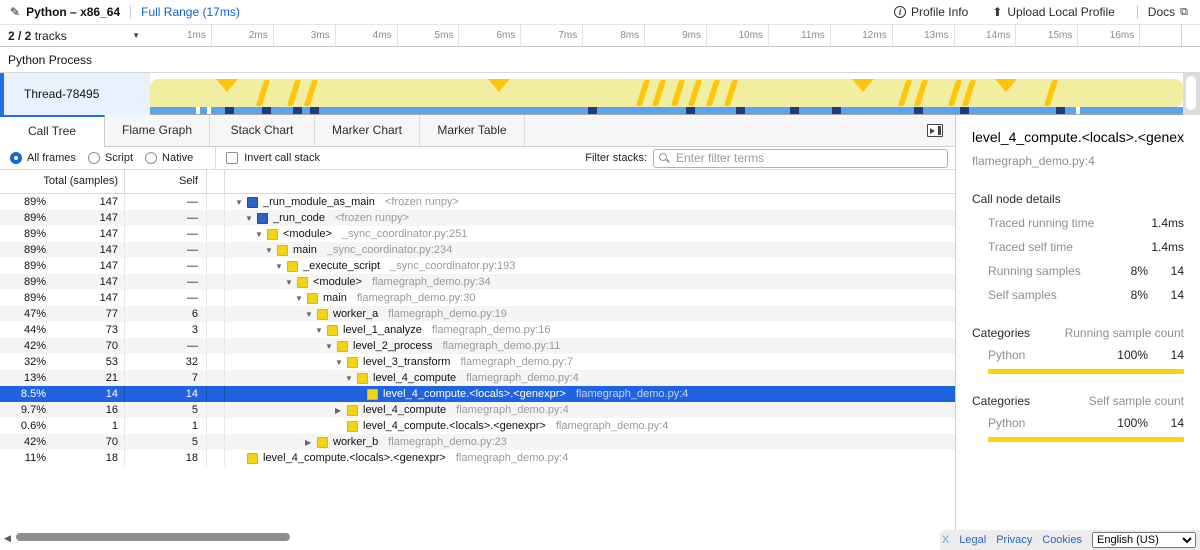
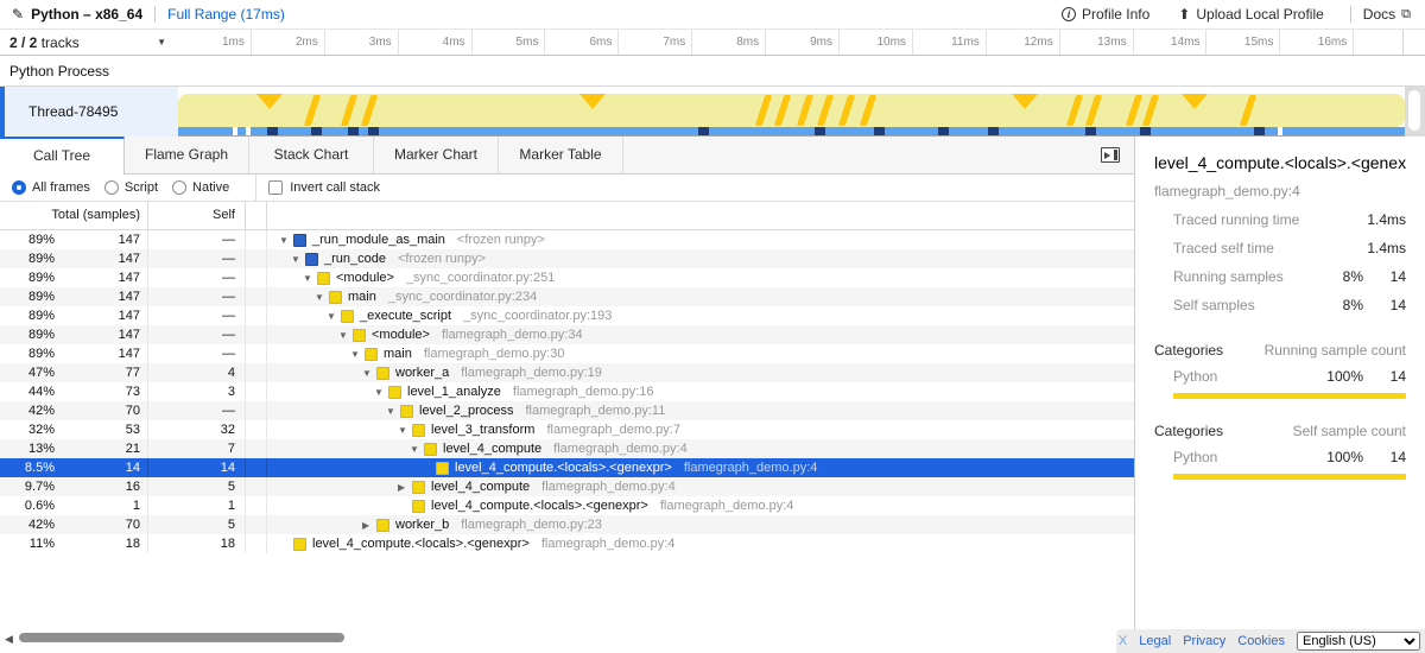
  ✎
  Python – x86_64
  Full Range (17ms)
  i
  Profile Info
  ⬆
  Upload Local Profile
  Docs
  ⧉
  2 / 2 tracks
  ▼
  1ms
  2ms
  3ms
  4ms
  5ms
  6ms
  7ms
  8ms
  9ms
  10ms
  11ms
  12ms
  13ms
  14ms
  15ms
  16ms
  Python Process
  Thread-78495
  Call Tree
  Flame Graph
  Stack Chart
  Marker Chart
  Marker Table
  All frames
  Script
  Native
  Invert call stack
- Filter stacks:
- Enter filter terms
  Total (samples)
  Self
  89%
  147
  —
  ▼
  _run_module_as_main
  <frozen runpy>
  89%
  147
  —
  ▼
  _run_code
  <frozen runpy>
  89%
  147
  —
  ▼
  <module>
  _sync_coordinator.py:251
  89%
  147
  —
  ▼
  main
  _sync_coordinator.py:234
  89%
  147
  —
  ▼
  _execute_script
  _sync_coordinator.py:193
  89%
  147
  —
  ▼
  <module>
  flamegraph_demo.py:34
  89%
  147
  —
  ▼
  main
  flamegraph_demo.py:30
  47%
  77
- 6
+ 4
  ▼
  worker_a
  flamegraph_demo.py:19
  44%
  73
  3
  ▼
  level_1_analyze
  flamegraph_demo.py:16
  42%
  70
  —
  ▼
  level_2_process
  flamegraph_demo.py:11
  32%
  53
  32
  ▼
  level_3_transform
  flamegraph_demo.py:7
  13%
  21
  7
  ▼
  level_4_compute
  flamegraph_demo.py:4
  8.5%
  14
  14
  level_4_compute.<locals>.<genexpr>
  flamegraph_demo.py:4
  9.7%
  16
  5
  ▶
  level_4_compute
  flamegraph_demo.py:4
  0.6%
  1
  1
  level_4_compute.<locals>.<genexpr>
  flamegraph_demo.py:4
  42%
  70
  5
  ▶
  worker_b
  flamegraph_demo.py:23
  11%
  18
  18
  level_4_compute.<locals>.<genexpr>
  flamegraph_demo.py:4
  ◀
  level_4_compute.<locals>.<genex
  flamegraph_demo.py:4
- Call node details
  Traced running time
  1.4ms
  Traced self time
  1.4ms
  Running samples
  8%
  14
  Self samples
  8%
  14
  Categories
  Running sample count
  Python
  100%
  14
  Categories
  Self sample count
  Python
  100%
  14
  X
  Legal
  Privacy
  Cookies
  English (US)
